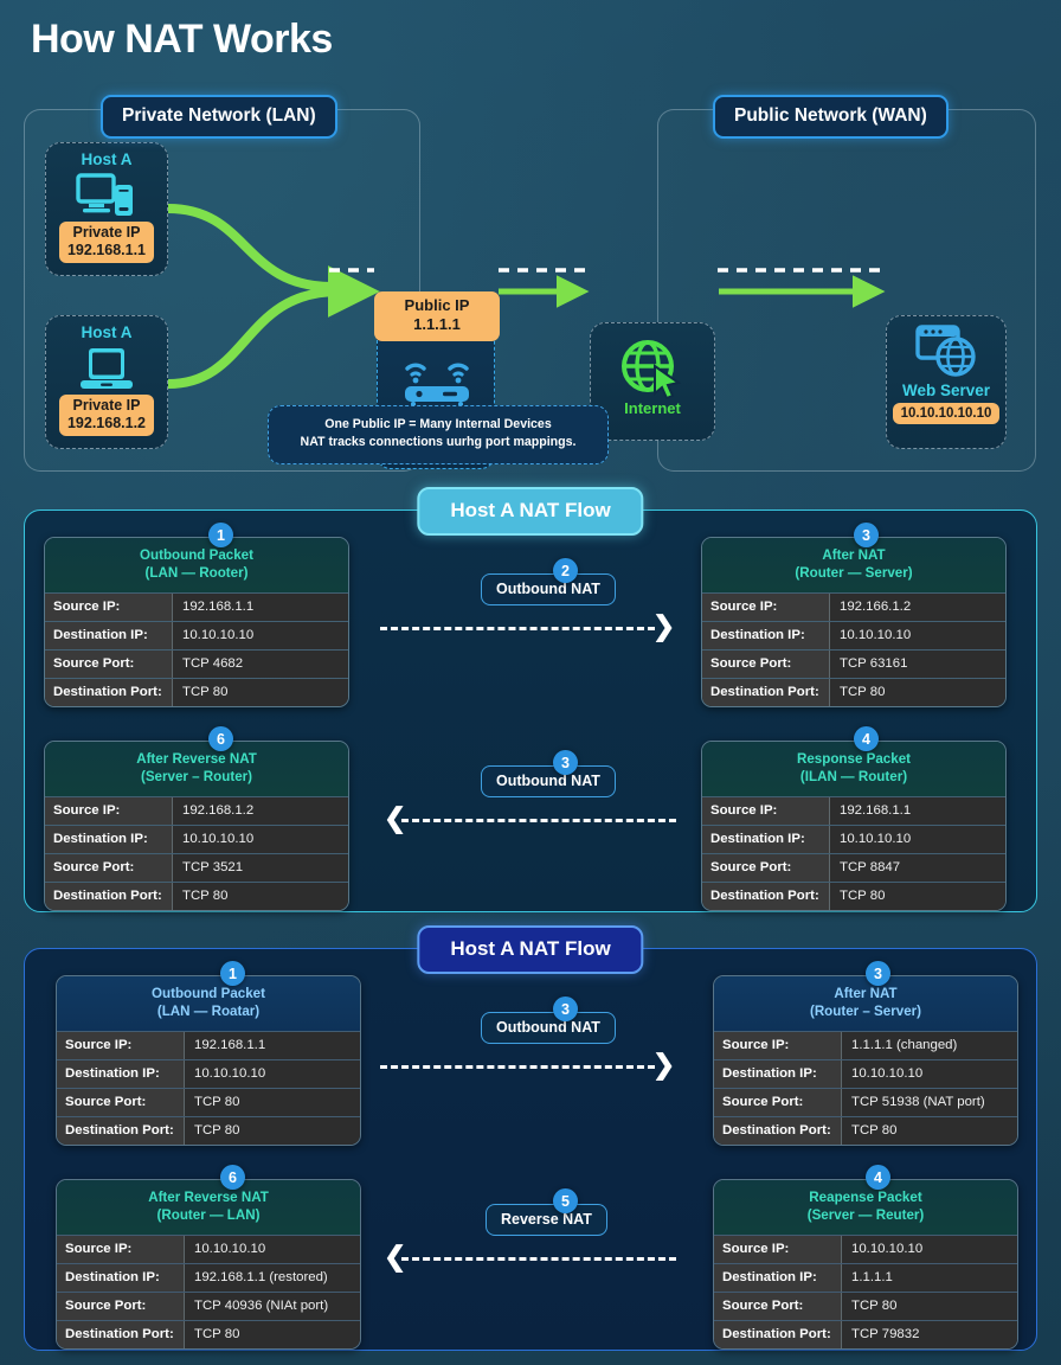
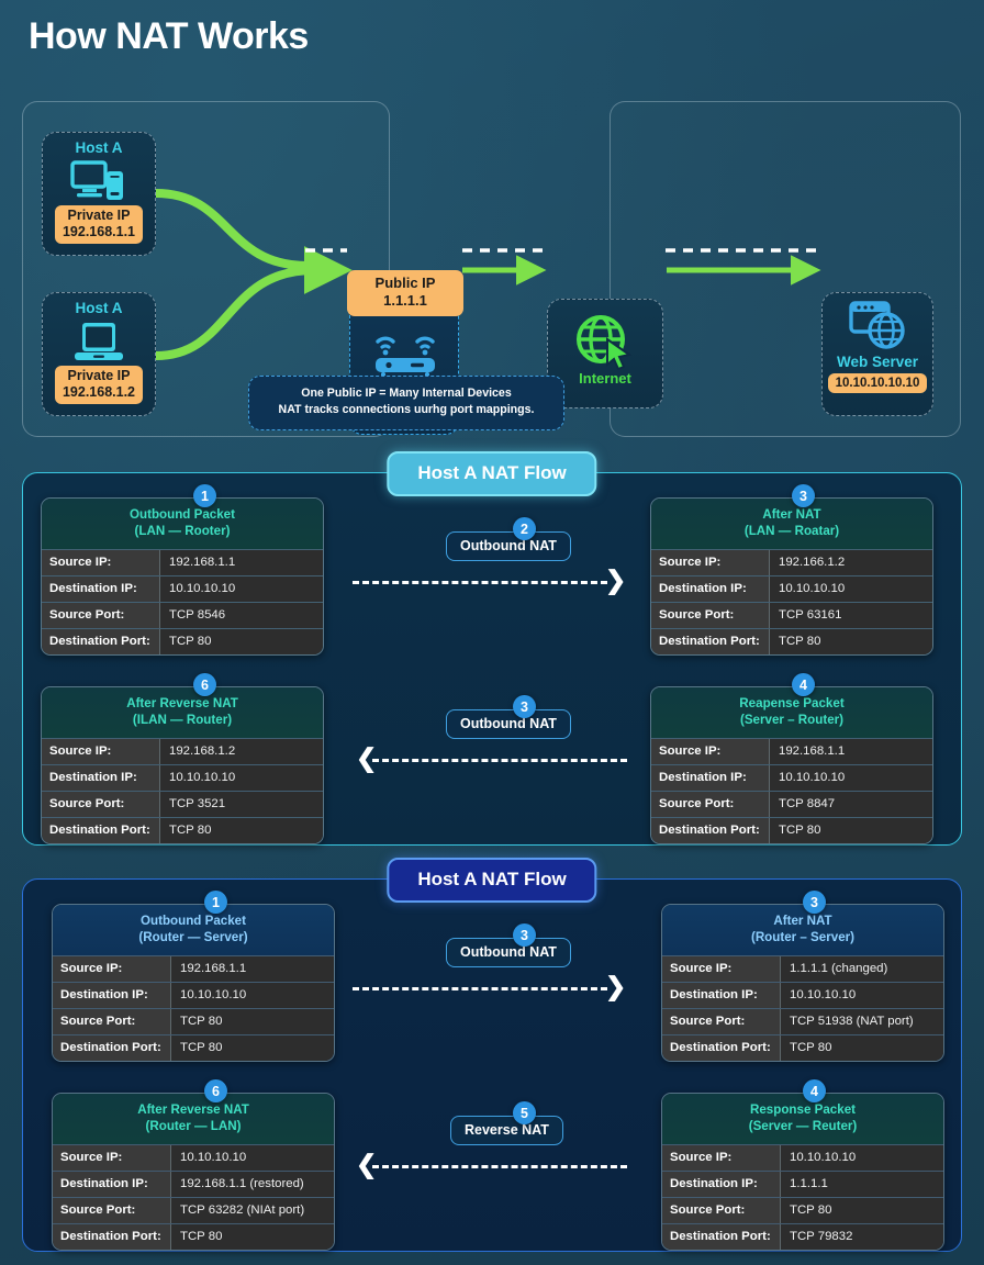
  How NAT Works
- Private Network (LAN)
- Public Network (WAN)
  Host A
  Private IP
  192.168.1.1
  Host A
  Private IP
  192.168.1.2
  Public IP
  1.1.1.1
  Internet
  Web Server
  10.10.10.10.10
  One Public IP = Many Internal Devices
  NAT tracks connections uurhg port mappings.
  Host A NAT Flow
  1
  Outbound Packet
  (LAN — Rooter)
  Source IP:
  192.168.1.1
  Destination IP:
  10.10.10.10
  Source Port:
- TCP 4682
+ TCP 8546
  Destination Port:
  TCP 80
  3
  After NAT
- (Router — Server)
+ (LAN — Roatar)
  Source IP:
  192.166.1.2
  Destination IP:
  10.10.10.10
  Source Port:
  TCP 63161
  Destination Port:
  TCP 80
  6
  After Reverse NAT
- (Server – Router)
+ (ILAN — Router)
  Source IP:
  192.168.1.2
  Destination IP:
  10.10.10.10
  Source Port:
  TCP 3521
  Destination Port:
  TCP 80
  4
- Response Packet
+ Reapense Packet
- (ILAN — Router)
+ (Server – Router)
  Source IP:
  192.168.1.1
  Destination IP:
  10.10.10.10
  Source Port:
  TCP 8847
  Destination Port:
  TCP 80
  2
  Outbound NAT
  ❯
  3
  Outbound NAT
  ❮
  Host A NAT Flow
  1
  Outbound Packet
- (LAN — Roatar)
+ (Router — Server)
  Source IP:
  192.168.1.1
  Destination IP:
  10.10.10.10
  Source Port:
  TCP 80
  Destination Port:
  TCP 80
  3
  After NAT
  (Router – Server)
  Source IP:
  1.1.1.1 (changed)
  Destination IP:
  10.10.10.10
  Source Port:
  TCP 51938 (NAT port)
  Destination Port:
  TCP 80
  6
  After Reverse NAT
  (Router — LAN)
  Source IP:
  10.10.10.10
  Destination IP:
  192.168.1.1 (restored)
  Source Port:
- TCP 40936 (NIAt port)
+ TCP 63282 (NIAt port)
  Destination Port:
  TCP 80
  4
- Reapense Packet
+ Response Packet
  (Server — Reuter)
  Source IP:
  10.10.10.10
  Destination IP:
  1.1.1.1
  Source Port:
  TCP 80
  Destination Port:
  TCP 79832
  3
  Outbound NAT
  ❯
  5
  Reverse NAT
  ❮
